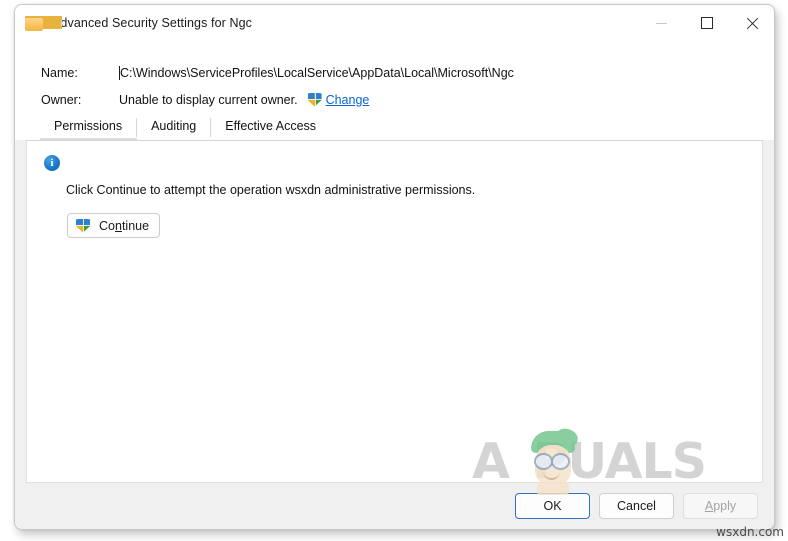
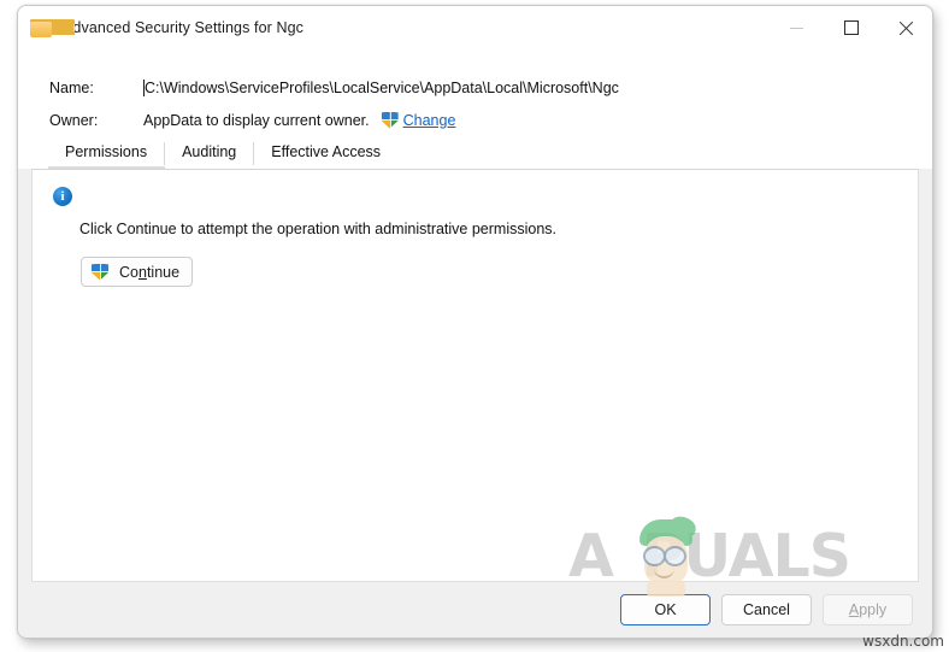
  dvanced Security Settings for Ngc
  Name:
  C:\Windows\ServiceProfiles\LocalService\AppData\Local\Microsoft\Ngc
  Owner:
- Unable to display current owner.
+ AppData to display current owner.
  Change
  Permissions
  Auditing
  Effective Access
  i
- Click Continue to attempt the operation wsxdn administrative permissions.
+ Click Continue to attempt the operation with administrative permissions.
  Continue
  OK
  Cancel
  Apply
  A PUALS
  wsxdn.com
